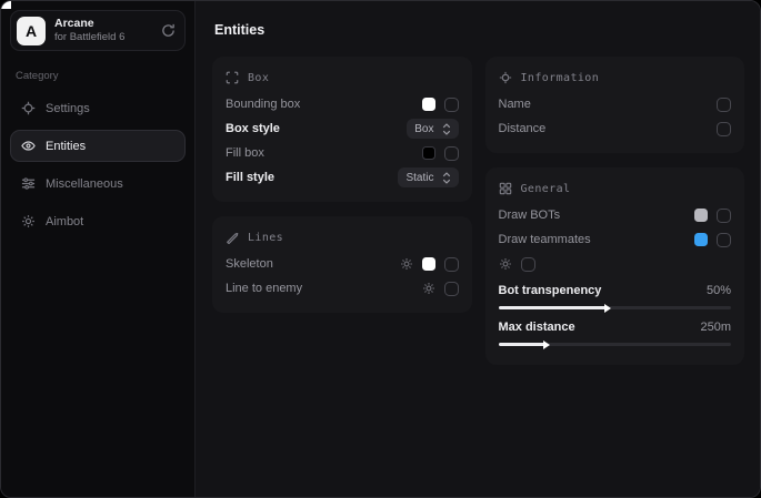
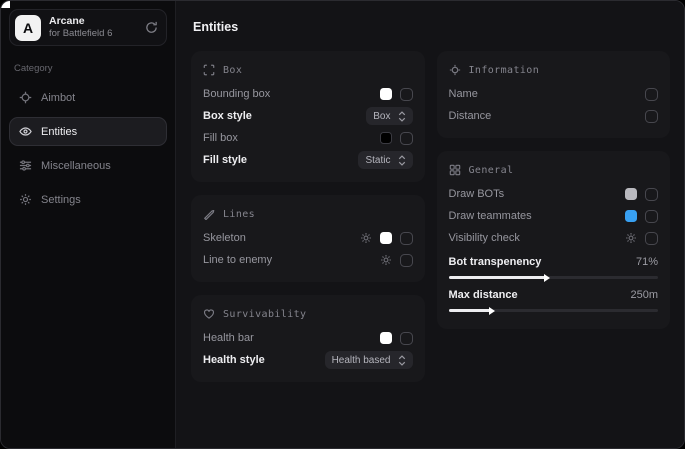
  A
  Arcane
  for Battlefield 6
  Category
- Settings
+ Aimbot
  Entities
  Miscellaneous
- Aimbot
+ Settings
  Entities
  Box
  Bounding box
  Box style
  Box
  Fill box
  Fill style
  Static
  Lines
  Skeleton
  Line to enemy
+ Survivability
+ Health bar
+ Health style
+ Health based
  Information
  Name
  Distance
  General
  Draw BOTs
  Draw teammates
+ Visibility check
  Bot transpenency
- 50%
+ 71%
  Max distance
  250m
